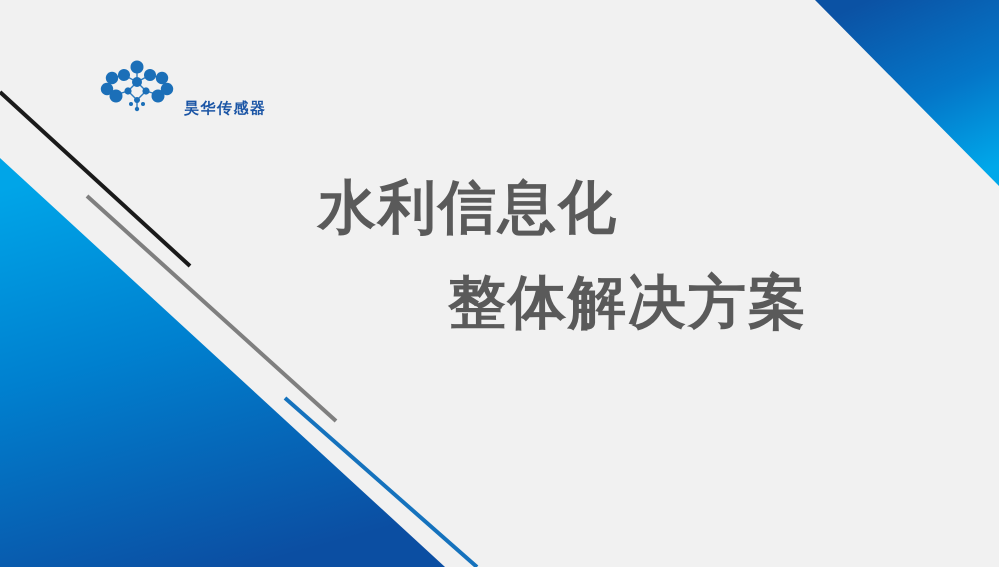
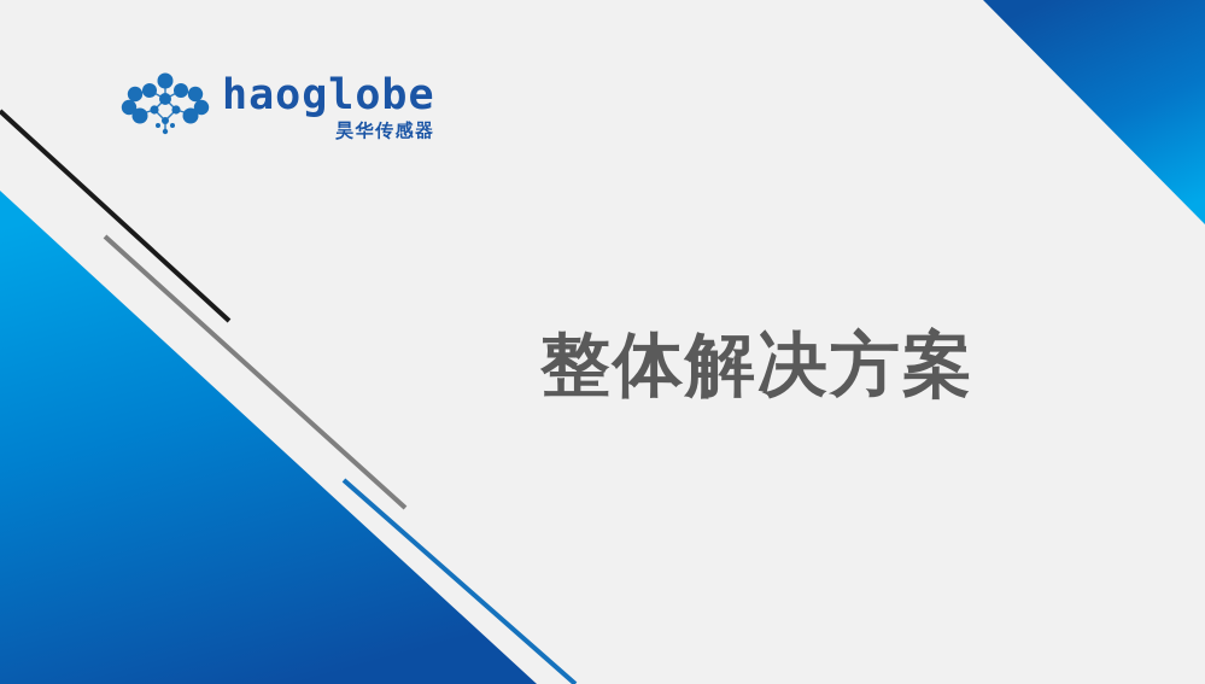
+ haoglobe
  昊华传感器
- 水利信息化
  整体解决方案
